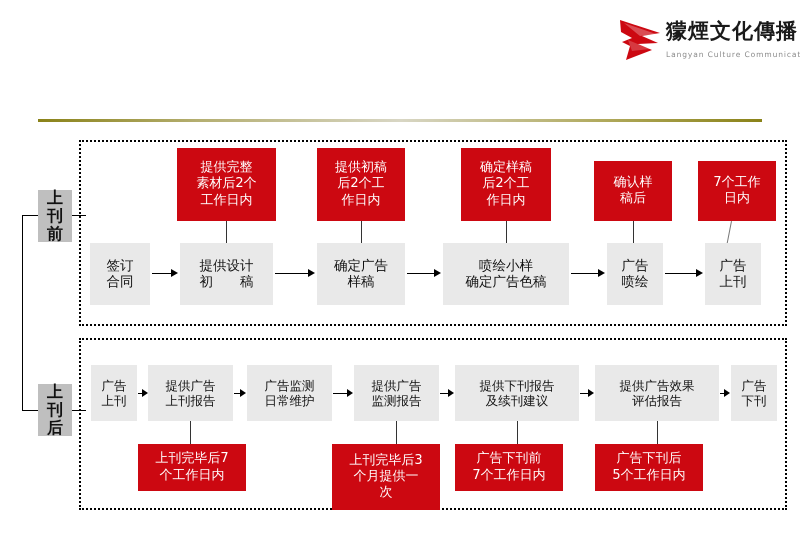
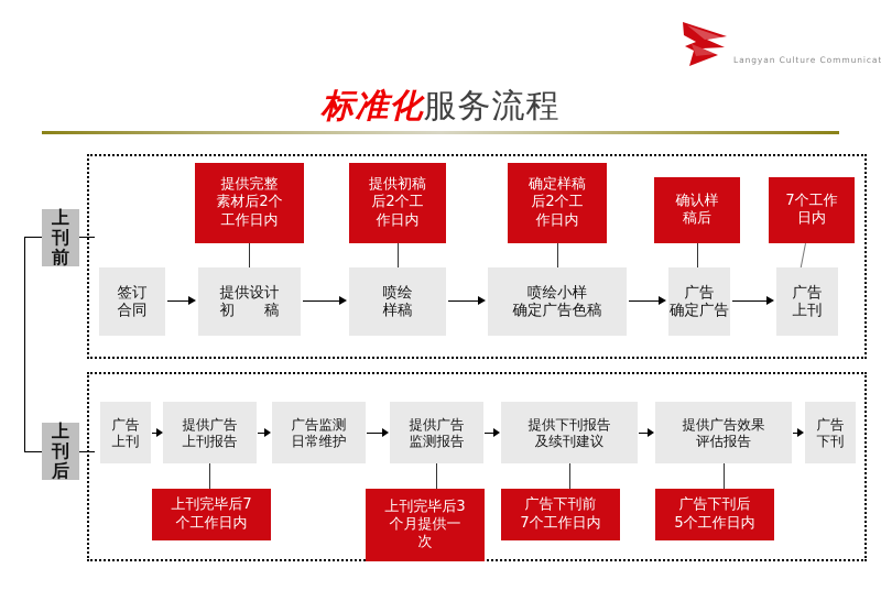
- 獴煙文化傳播
  Langyan Culture Communicat
+ 标准化服务流程
  上刊前
  上刊后
  提供完整
  素材后2个
  工作日内
  提供初稿
  后2个工
  作日内
  确定样稿
  后2个工
  作日内
  确认样
  稿后
  7个工作
  日内
  签订
  合同
  提供设计
  初 稿
- 确定广告
+ 喷绘
  样稿
  喷绘小样
  确定广告色稿
  广告
- 喷绘
+ 确定广告
  广告
  上刊
  广告
  上刊
  提供广告
  上刊报告
  广告监测
  日常维护
  提供广告
  监测报告
  提供下刊报告
  及续刊建议
  提供广告效果
  评估报告
  广告
  下刊
  上刊完毕后7
  个工作日内
  上刊完毕后3
  个月提供一
  次
  广告下刊前
  7个工作日内
  广告下刊后
  5个工作日内
